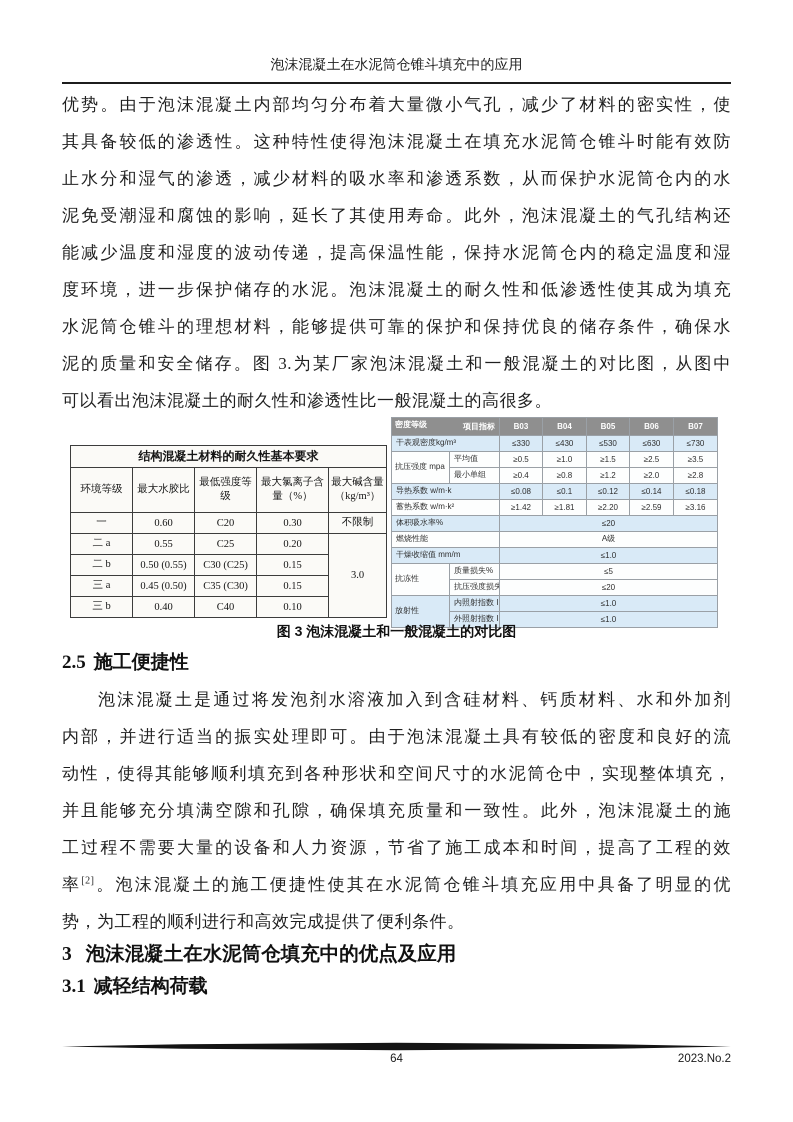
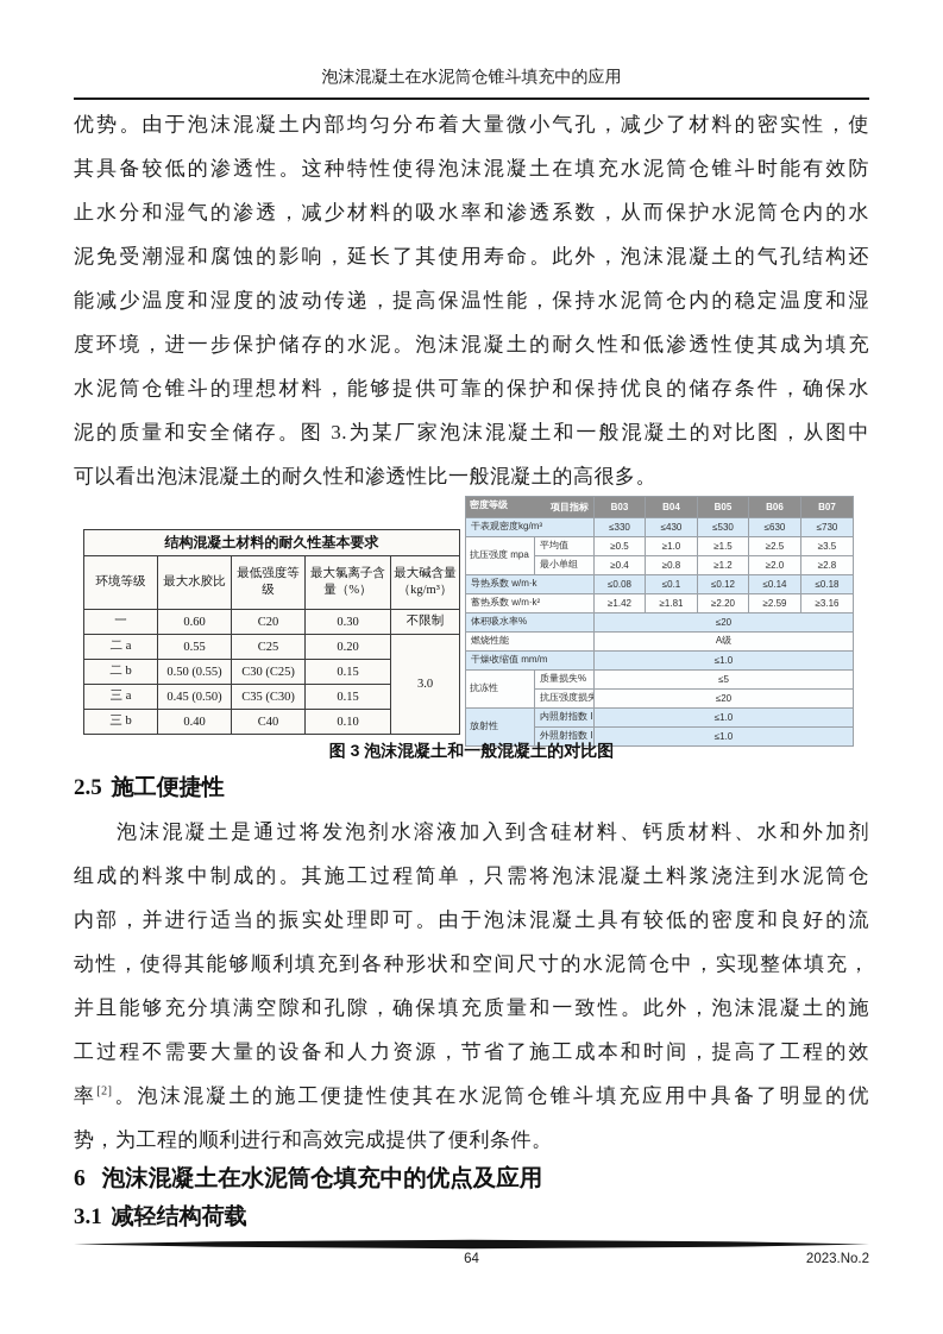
  泡沫混凝土在水泥筒仓锥斗填充中的应用
  优势。由于泡沫混凝土内部均匀分布着大量微小气孔，减少了材料的密实性，使
  其具备较低的渗透性。这种特性使得泡沫混凝土在填充水泥筒仓锥斗时能有效防
  止水分和湿气的渗透，减少材料的吸水率和渗透系数，从而保护水泥筒仓内的水
  泥免受潮湿和腐蚀的影响，延长了其使用寿命。此外，泡沫混凝土的气孔结构还
  能减少温度和湿度的波动传递，提高保温性能，保持水泥筒仓内的稳定温度和湿
  度环境，进一步保护储存的水泥。泡沫混凝土的耐久性和低渗透性使其成为填充
  水泥筒仓锥斗的理想材料，能够提供可靠的保护和保持优良的储存条件，确保水
  泥的质量和安全储存。图 3.为某厂家泡沫混凝土和一般混凝土的对比图，从图中
  可以看出泡沫混凝土的耐久性和渗透性比一般混凝土的高很多。
  结构混凝土材料的耐久性基本要求
  环境等级	最大水胶比	最低强度等级	最大氯离子含量（%）	最大碱含量（kg/m³）
  一	0.60	C20	0.30	不限制
  二 a	0.55	C25	0.20	3.0
  二 b	0.50 (0.55)	C30 (C25)	0.15
  三 a	0.45 (0.50)	C35 (C30)	0.15
  三 b	0.40	C40	0.10
  密度等级 项目指标	B03	B04	B05	B06	B07
  干表观密度kg/m³	≤330	≤430	≤530	≤630	≤730
  抗压强度 mpa	平均值	≥0.5	≥1.0	≥1.5	≥2.5	≥3.5
  最小单组	≥0.4	≥0.8	≥1.2	≥2.0	≥2.8
  导热系数 w/m·k	≤0.08	≤0.1	≤0.12	≤0.14	≤0.18
  蓄热系数 w/m·k²	≥1.42	≥1.81	≥2.20	≥2.59	≥3.16
  体积吸水率%	≤20
  燃烧性能	A级
  干燥收缩值 mm/m	≤1.0
  抗冻性	质量损失%	≤5
  抗压强度损失	≤20
  放射性	内照射指数 I	≤1.0
  外照射指数 I	≤1.0
  图 3 泡沫混凝土和一般混凝土的对比图
  2.5 施工便捷性
  泡沫混凝土是通过将发泡剂水溶液加入到含硅材料、钙质材料、水和外加剂
+ 组成的料浆中制成的。其施工过程简单，只需将泡沫混凝土料浆浇注到水泥筒仓
  内部，并进行适当的振实处理即可。由于泡沫混凝土具有较低的密度和良好的流
  动性，使得其能够顺利填充到各种形状和空间尺寸的水泥筒仓中，实现整体填充，
  并且能够充分填满空隙和孔隙，确保填充质量和一致性。此外，泡沫混凝土的施
  工过程不需要大量的设备和人力资源，节省了施工成本和时间，提高了工程的效
  率[2]。泡沫混凝土的施工便捷性使其在水泥筒仓锥斗填充应用中具备了明显的优
  势，为工程的顺利进行和高效完成提供了便利条件。
- 3 泡沫混凝土在水泥筒仓填充中的优点及应用
+ 6 泡沫混凝土在水泥筒仓填充中的优点及应用
  3.1 减轻结构荷载
  64
  2023.No.2
